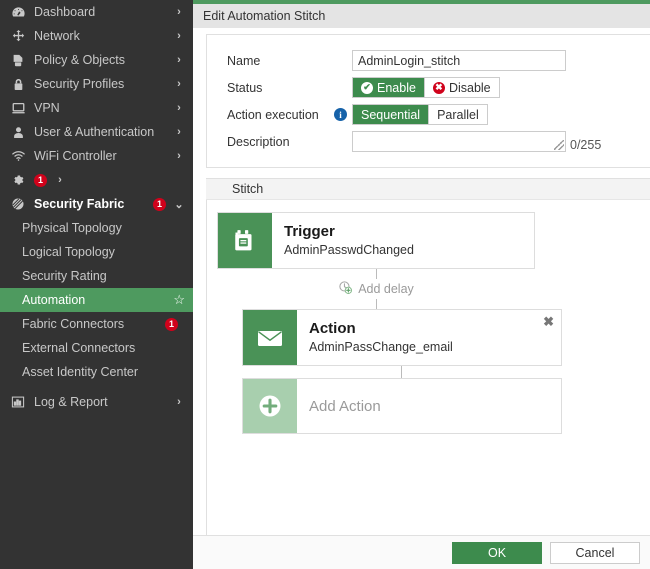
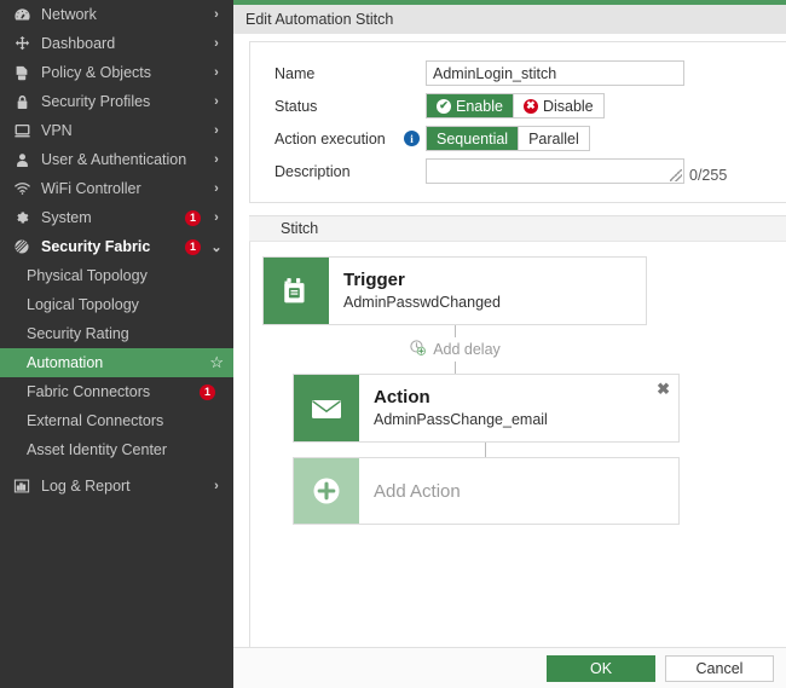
- Dashboard
+ Network
  ›
- Network
+ Dashboard
  ›
  Policy & Objects
  ›
  Security Profiles
  ›
  VPN
  ›
  User & Authentication
  ›
  WiFi Controller
  ›
+ System
  1
  ›
  Security Fabric
  1
  ⌄
  Physical Topology
  Logical Topology
  Security Rating
  Automation
  ☆
  Fabric Connectors
  1
  External Connectors
  Asset Identity Center
  Log & Report
  ›
  Edit Automation Stitch
  Name
  AdminLogin_stitch
  Status
  ✔
  Enable
  ✖
  Disable
  Action execution
  i
  Sequential
  Parallel
  Description
  0/255
  Stitch
  Trigger
  AdminPasswdChanged
  Add delay
  Action
  AdminPassChange_email
  ✖
  Add Action
  OK
  Cancel
